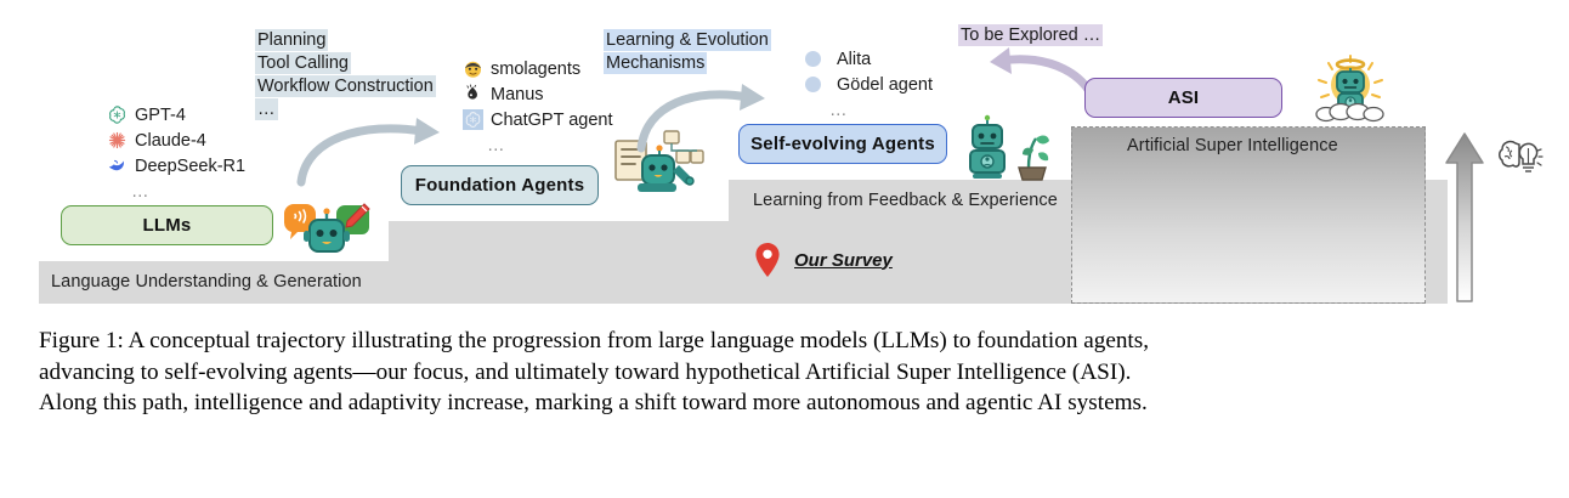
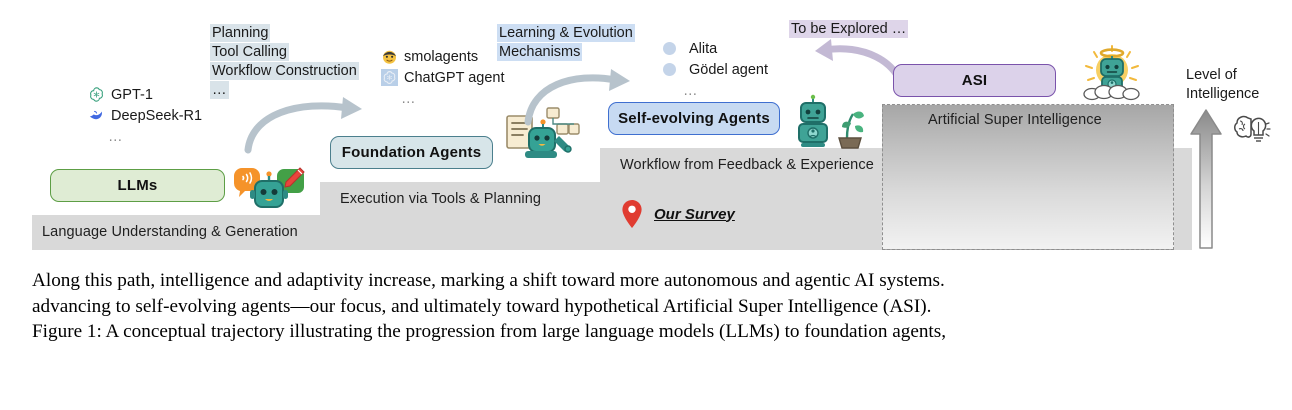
  Language Understanding & Generation
+ Execution via Tools & Planning
- Learning from Feedback & Experience
+ Workflow from Feedback & Experience
  Artificial Super Intelligence
- GPT-4
+ GPT-1
- Claude-4
  DeepSeek-R1
  …
  LLMs
  Planning
  Tool Calling
  Workflow Construction
  …
  smolagents
- Manus
  ChatGPT agent
  …
  Foundation Agents
  Learning & Evolution
  Mechanisms
  Alita
  Gödel agent
  …
  Self-evolving Agents
  Our Survey
  To be Explored …
  ASI
+ Level of
+ Intelligence
- Figure 1: A conceptual trajectory illustrating the progression from large language models (LLMs) to foundation agents,
+ Along this path, intelligence and adaptivity increase, marking a shift toward more autonomous and agentic AI systems.
  advancing to self-evolving agents—our focus, and ultimately toward hypothetical Artificial Super Intelligence (ASI).
- Along this path, intelligence and adaptivity increase, marking a shift toward more autonomous and agentic AI systems.
+ Figure 1: A conceptual trajectory illustrating the progression from large language models (LLMs) to foundation agents,
